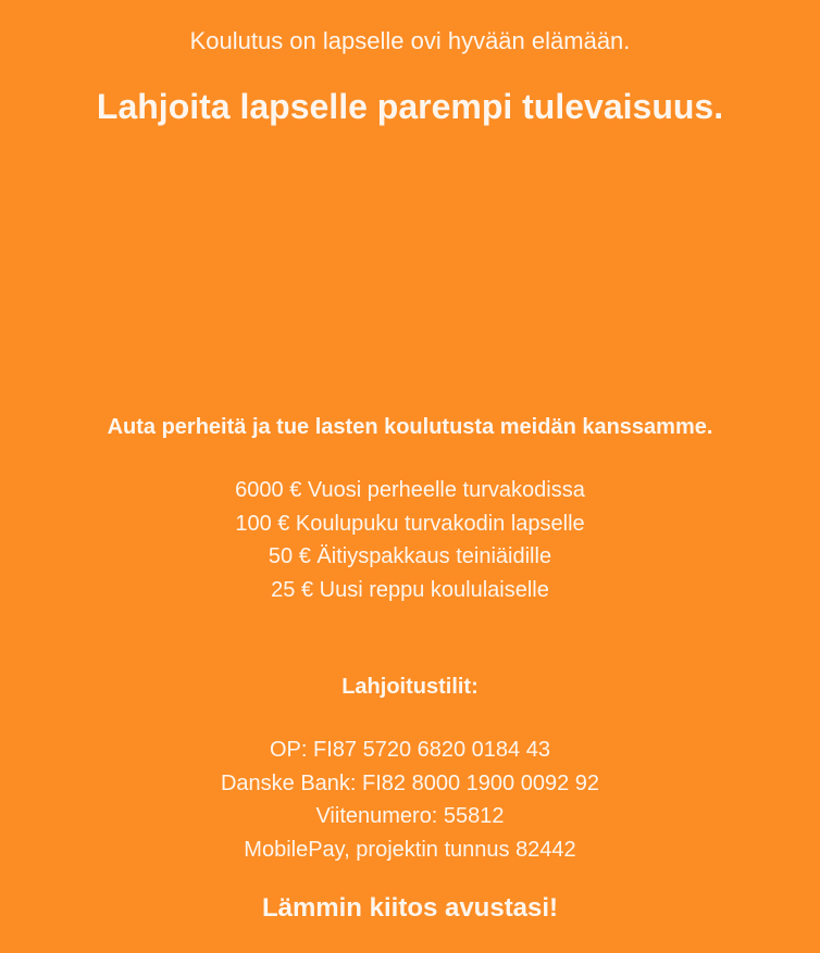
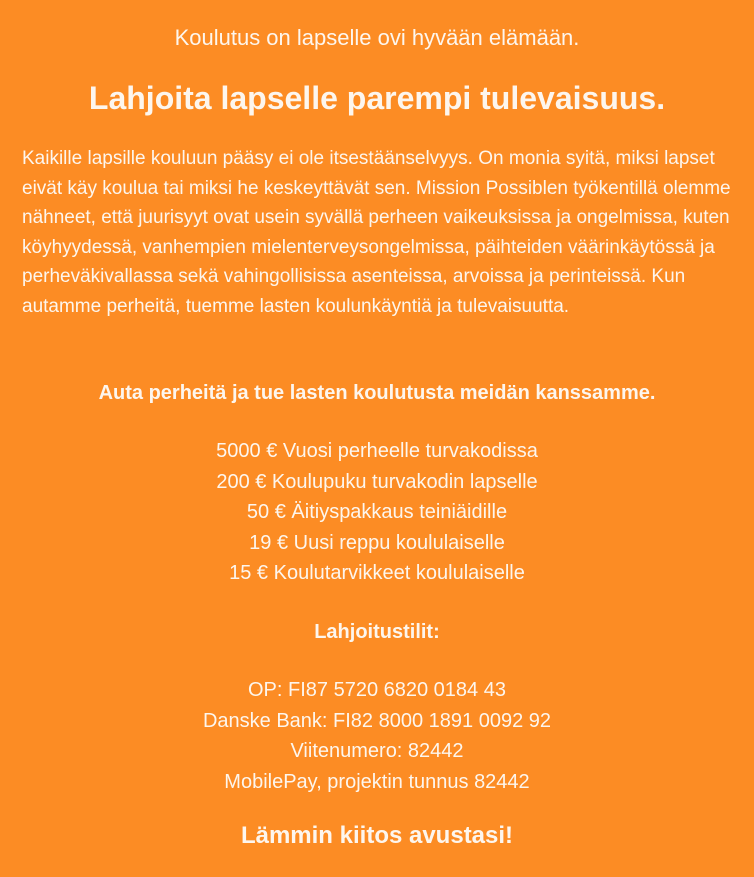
  Koulutus on lapselle ovi hyvään elämään.
  Lahjoita lapselle parempi tulevaisuus.
+ Kaikille lapsille kouluun pääsy ei ole itsestäänselvyys. On monia syitä, miksi lapset eivät käy koulua tai miksi he keskeyttävät sen. Mission Possiblen työkentillä olemme nähneet, että juurisyyt ovat usein syvällä perheen vaikeuksissa ja ongelmissa, kuten köyhyydessä, vanhempien mielenterveysongelmissa, päihteiden väärinkäytössä ja perheväkivallassa sekä vahingollisissa asenteissa, arvoissa ja perinteissä. Kun autamme perheitä, tuemme lasten koulunkäyntiä ja tulevaisuutta.
  Auta perheitä ja tue lasten koulutusta meidän kanssamme.
- 6000 € Vuosi perheelle turvakodissa
+ 5000 € Vuosi perheelle turvakodissa
- 100 € Koulupuku turvakodin lapselle
+ 200 € Koulupuku turvakodin lapselle
  50 € Äitiyspakkaus teiniäidille
- 25 € Uusi reppu koululaiselle
+ 19 € Uusi reppu koululaiselle
+ 15 € Koulutarvikkeet koululaiselle
  Lahjoitustilit:
  OP: FI87 5720 6820 0184 43
- Danske Bank: FI82 8000 1900 0092 92
+ Danske Bank: FI82 8000 1891 0092 92
- Viitenumero: 55812
+ Viitenumero: 82442
  MobilePay, projektin tunnus 82442
  Lämmin kiitos avustasi!
